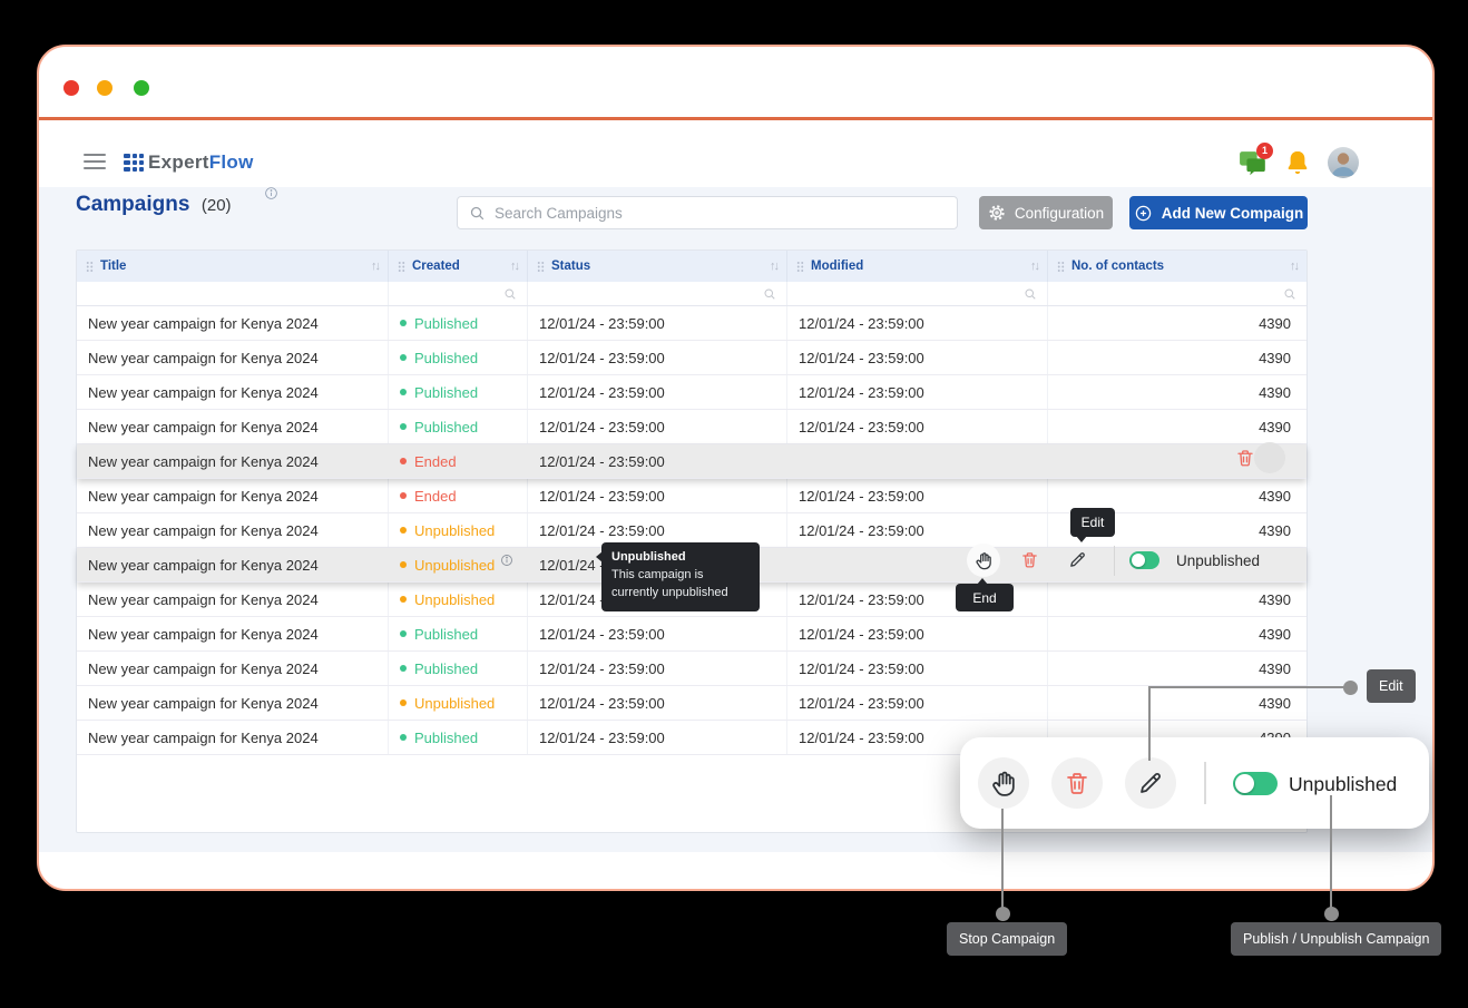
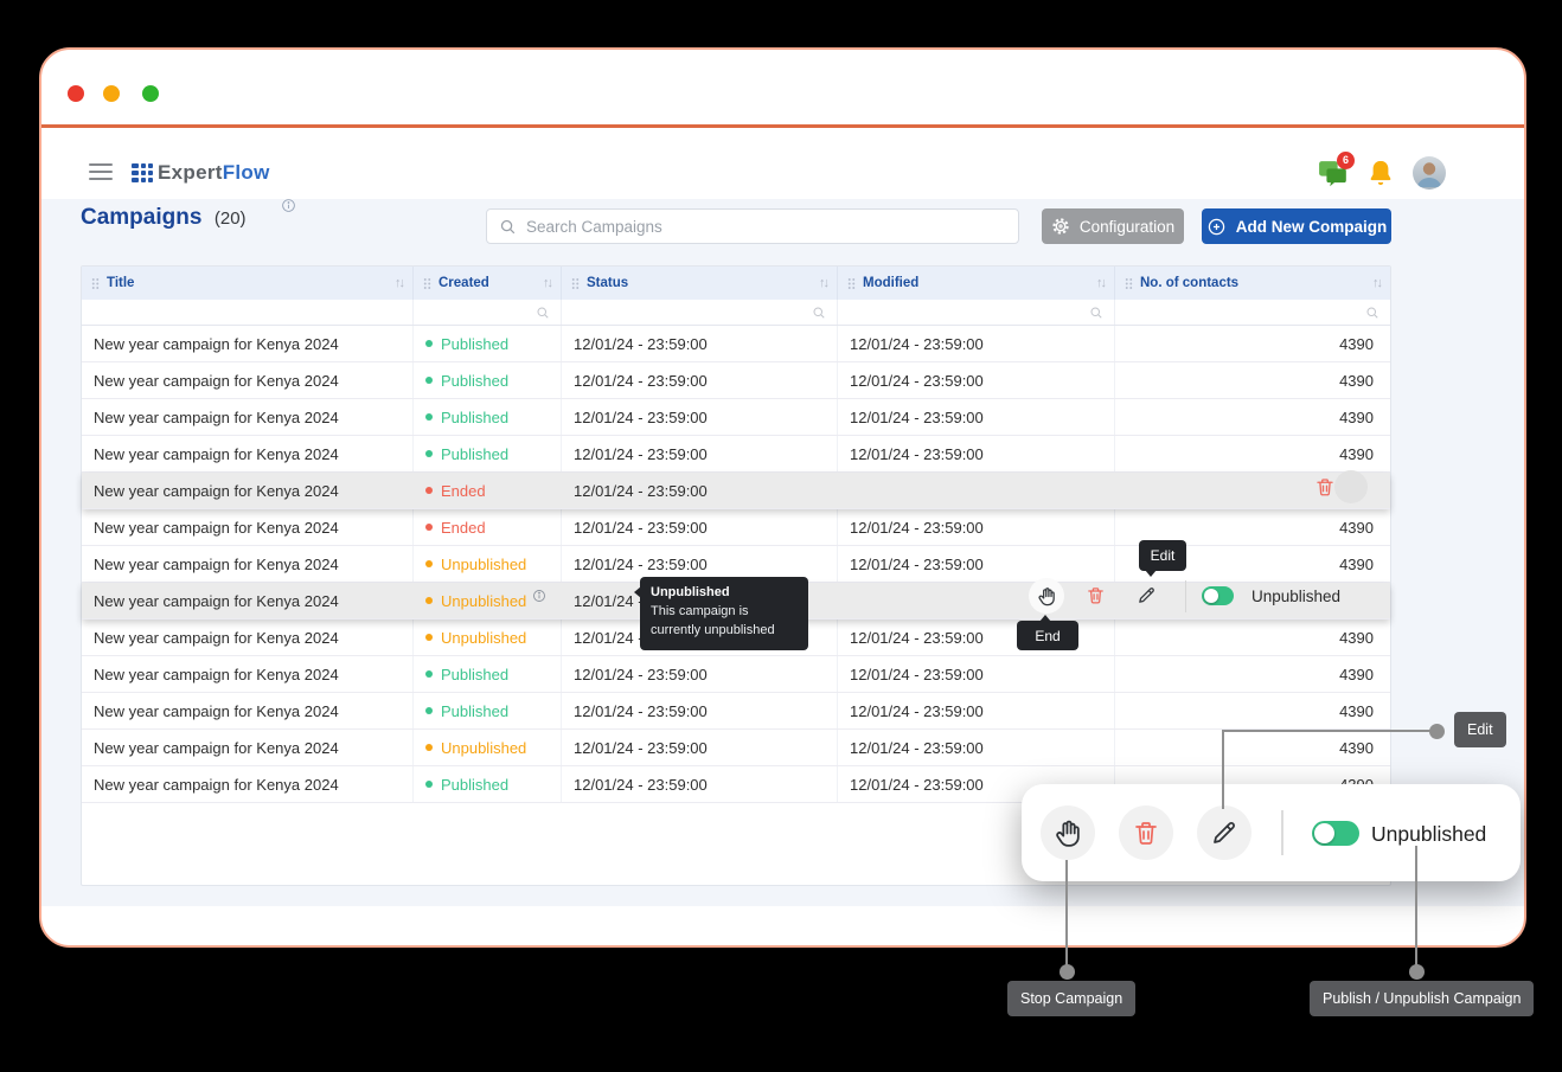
  ExpertFlow
- 1
+ 6
  Campaigns (20)
  Search Campaigns
  Configuration
  Add New Compaign
  Title
  ↑↓
  Created
  ↑↓
  Status
  ↑↓
  Modified
  ↑↓
  No. of contacts
  ↑↓
  New year campaign for Kenya 2024
  Published
  12/01/24 - 23:59:00
  12/01/24 - 23:59:00
  4390
  New year campaign for Kenya 2024
  Published
  12/01/24 - 23:59:00
  12/01/24 - 23:59:00
  4390
  New year campaign for Kenya 2024
  Published
  12/01/24 - 23:59:00
  12/01/24 - 23:59:00
  4390
  New year campaign for Kenya 2024
  Published
  12/01/24 - 23:59:00
  12/01/24 - 23:59:00
  4390
  New year campaign for Kenya 2024
  Ended
  12/01/24 - 23:59:00
  New year campaign for Kenya 2024
  Ended
  12/01/24 - 23:59:00
  12/01/24 - 23:59:00
  4390
  New year campaign for Kenya 2024
  Unpublished
  12/01/24 - 23:59:00
  12/01/24 - 23:59:00
  4390
  New year campaign for Kenya 2024
  Unpublished
  New year campaign for Kenya 2024
  Unpublished
  12/01/24 - 23:59:00
  4390
  New year campaign for Kenya 2024
  Published
  12/01/24 - 23:59:00
  12/01/24 - 23:59:00
  4390
  New year campaign for Kenya 2024
  Published
  12/01/24 - 23:59:00
  12/01/24 - 23:59:00
  4390
  New year campaign for Kenya 2024
  Unpublished
  12/01/24 - 23:59:00
  12/01/24 - 23:59:00
  4390
  New year campaign for Kenya 2024
  Published
  12/01/24 - 23:59:00
  12/01/24 - 23:59:00
  Unpublished
  Unpublished
  This campaign is currently unpublished
  Edit
  End
  Unpublished
  Edit
  Stop Campaign
  Publish / Unpublish Campaign
